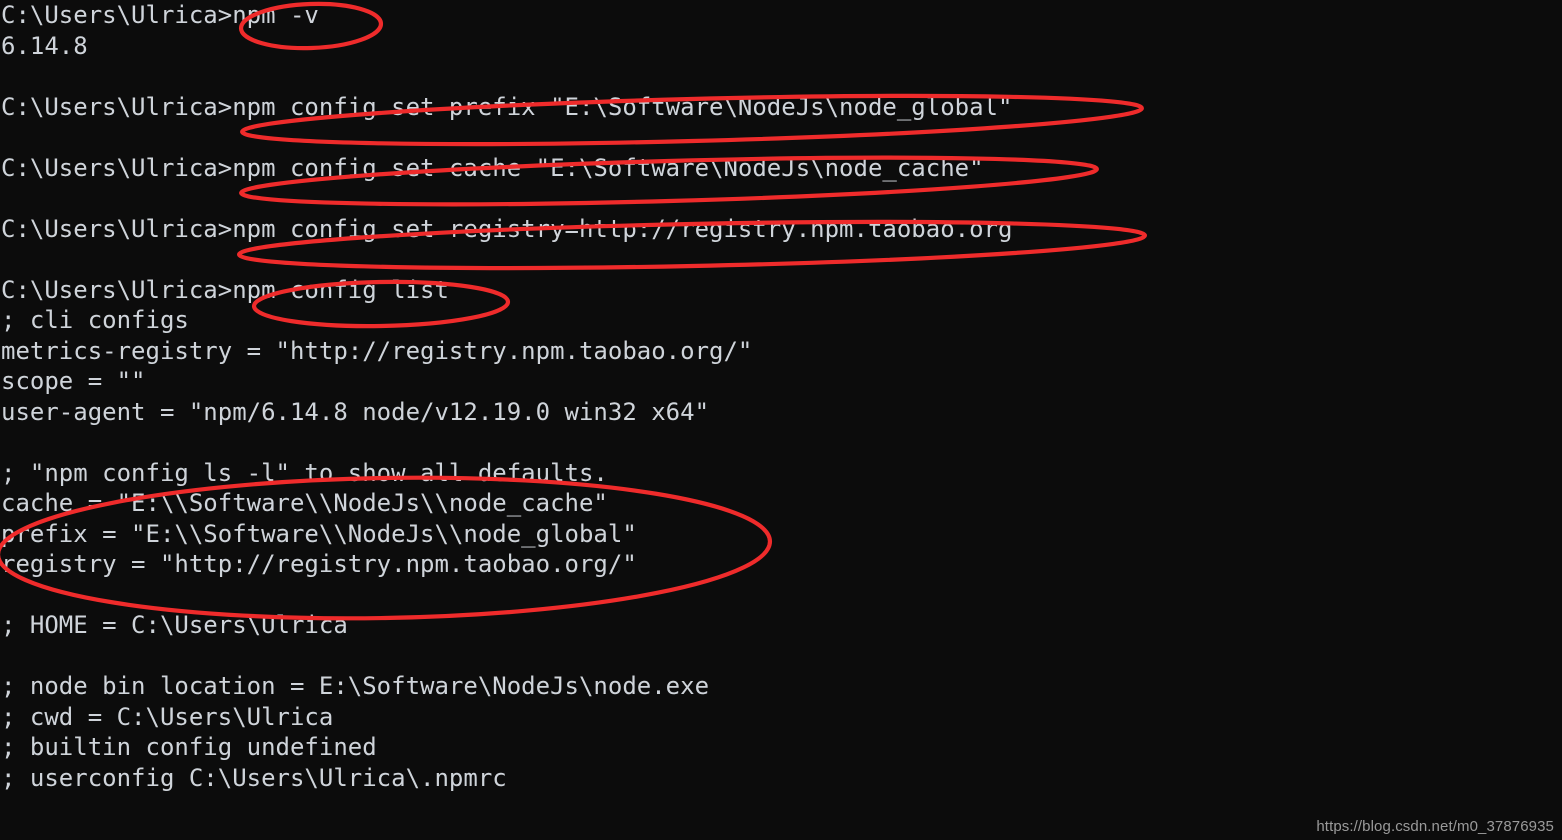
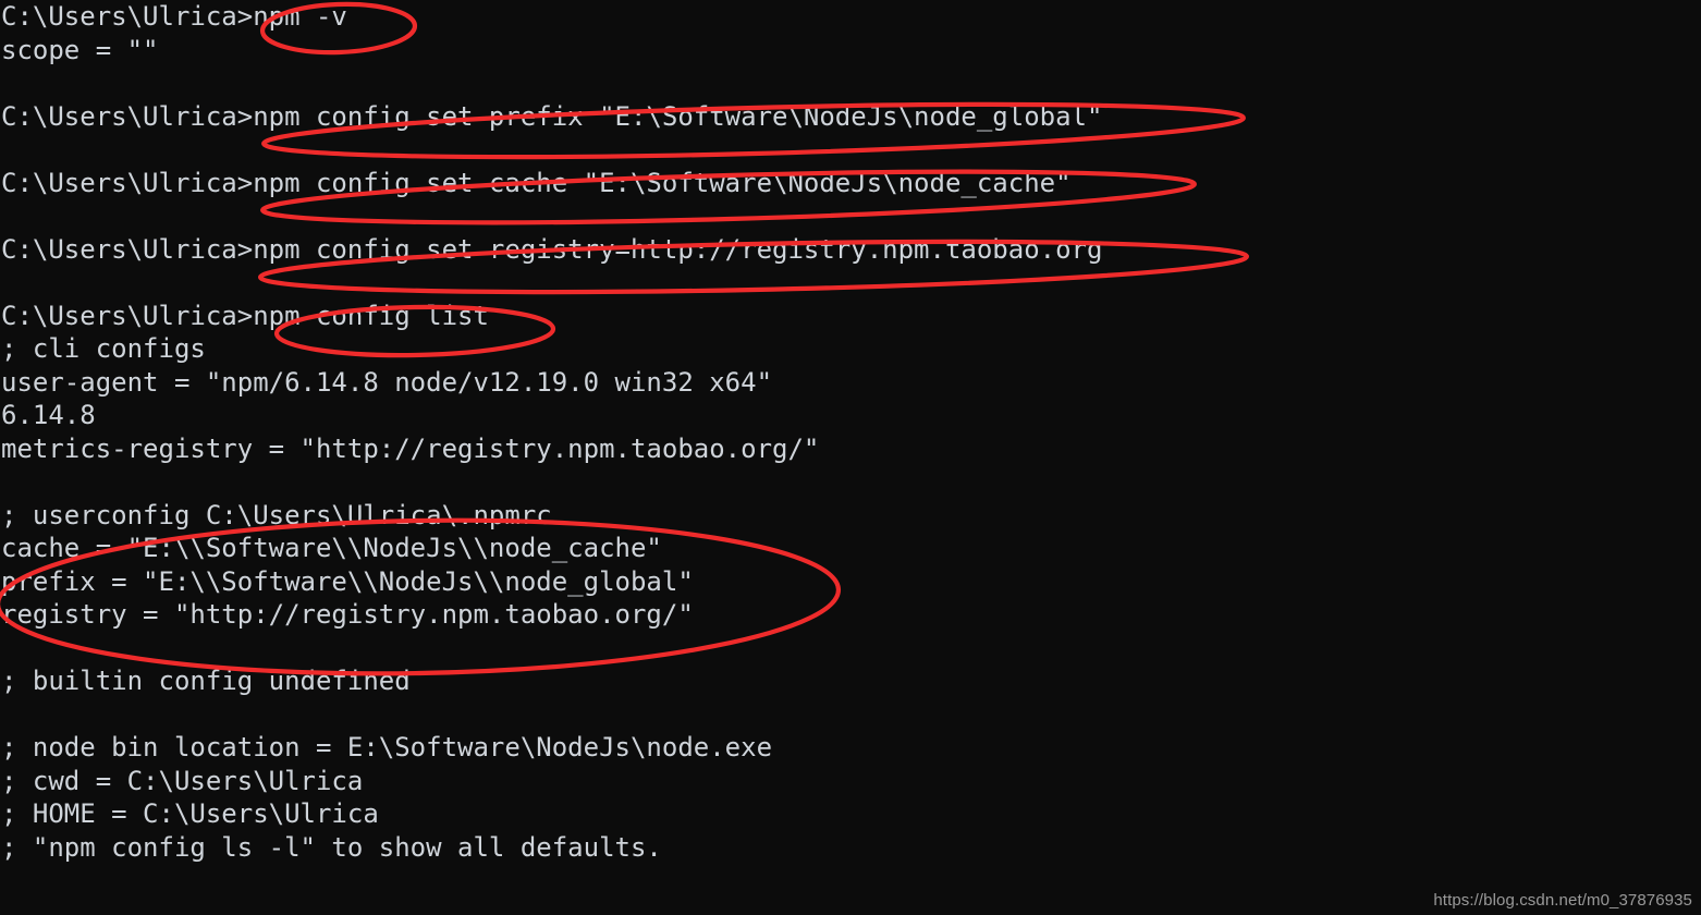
  C:\Users\Ulrica>nm -v
- 6.14.8
+ scope = ""
  C:\Users\Ulrica>npm config set "E:\Software\NodeJs\node_global"
  C:\Users\Ulrica>npm config set "E:\Software\NodeJs\node_cache"
  C:\Users\Ulrica>npm config set rettp://registry.npm.taobao.org
  C:\Users\Ulrica>npmonfig list
  ; cli configs
- metrics-registry = "http://registry.npm.taobao.org/"
+ user-agent = "npm/6.14.8 node/v12.19.0 win32 x64"
- scope = ""
+ 6.14.8
- user-agent = "npm/6.14.8 node/v12.19.0 win32 x64"
+ metrics-registry = "http://registry.npm.taobao.org/"
- ; "npm config ls -l" to show all defaults.
+ ; userconfig C:\Users\Ulrica\.npmrc
  cache = "E:\\Software\\NodeJs\\node_cache"
  prefix = "E:\\Software\\NodeJs\\node_global"
  registry = "http://registry.npm.taobao.org/"
- ; HOME = C:\Users\Ulrica
+ ; builtin config undefined
  ; node bin location = E:\Software\NodeJs\node.exe
  ; cwd = C:\Users\Ulrica
- ; builtin config undefined
+ ; HOME = C:\Users\Ulrica
- ; userconfig C:\Users\Ulrica\.npmrc
+ ; "npm config ls -l" to show all defaults.
  https://blog.csdn.net/m0_37876935
